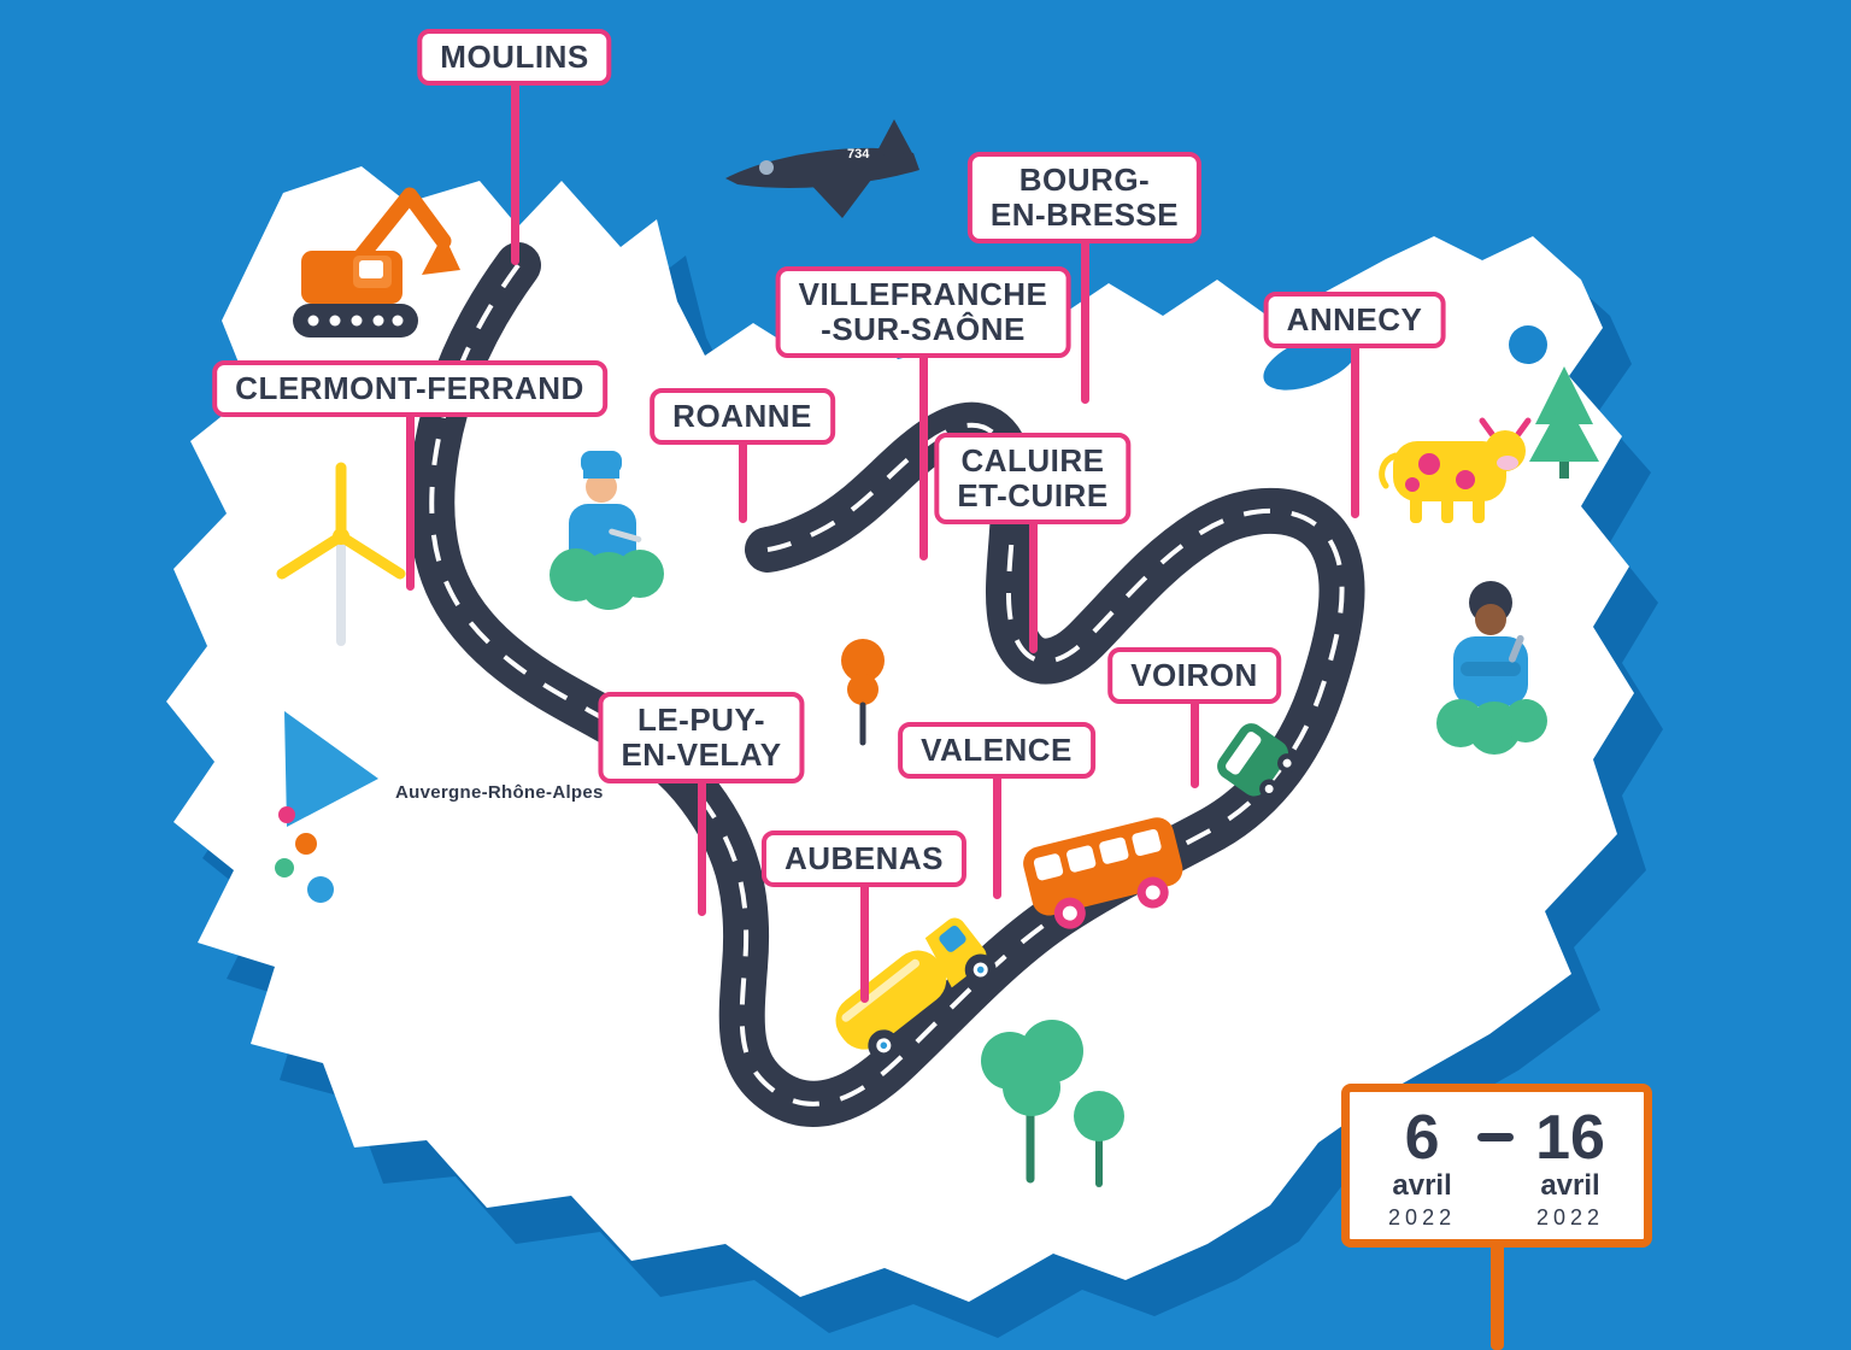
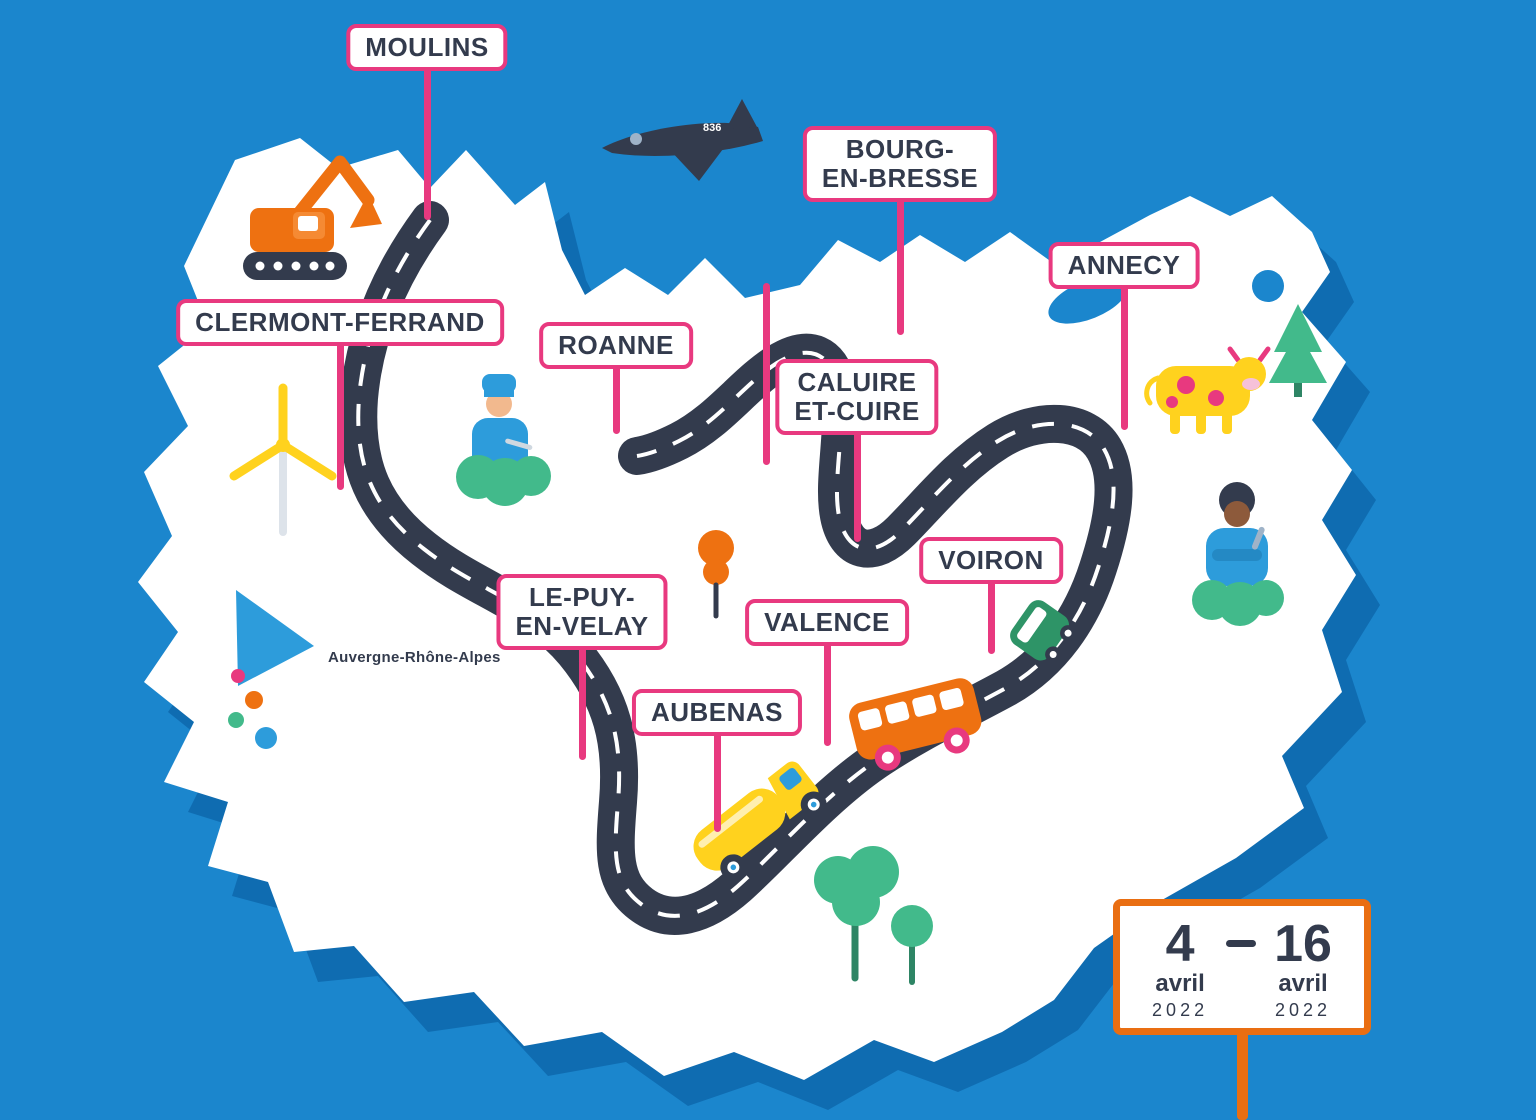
- 734
+ 836
  MOULINS
  CLERMONT-FERRAND
  ROANNE
- VILLEFRANCHE
- -SUR-SAÔNE
  BOURG-
  EN-BRESSE
  ANNECY
  CALUIRE
  ET-CUIRE
  VOIRON
  LE-PUY-
  EN-VELAY
  VALENCE
  AUBENAS
- 6
+ 4
  avril
  2022
  16
  avril
  2022
  Auvergne-Rhône-Alpes
